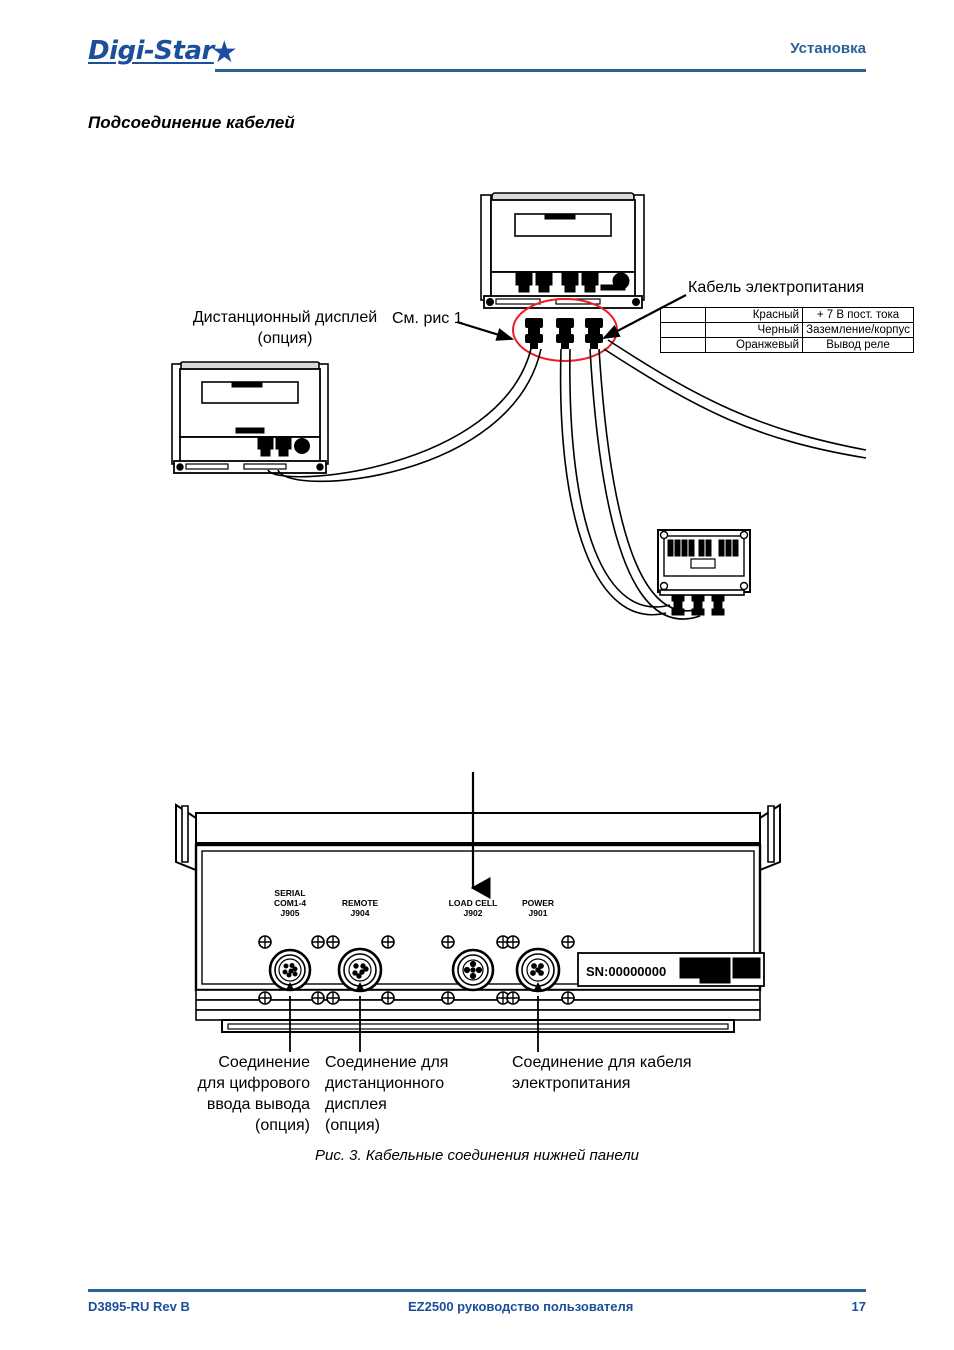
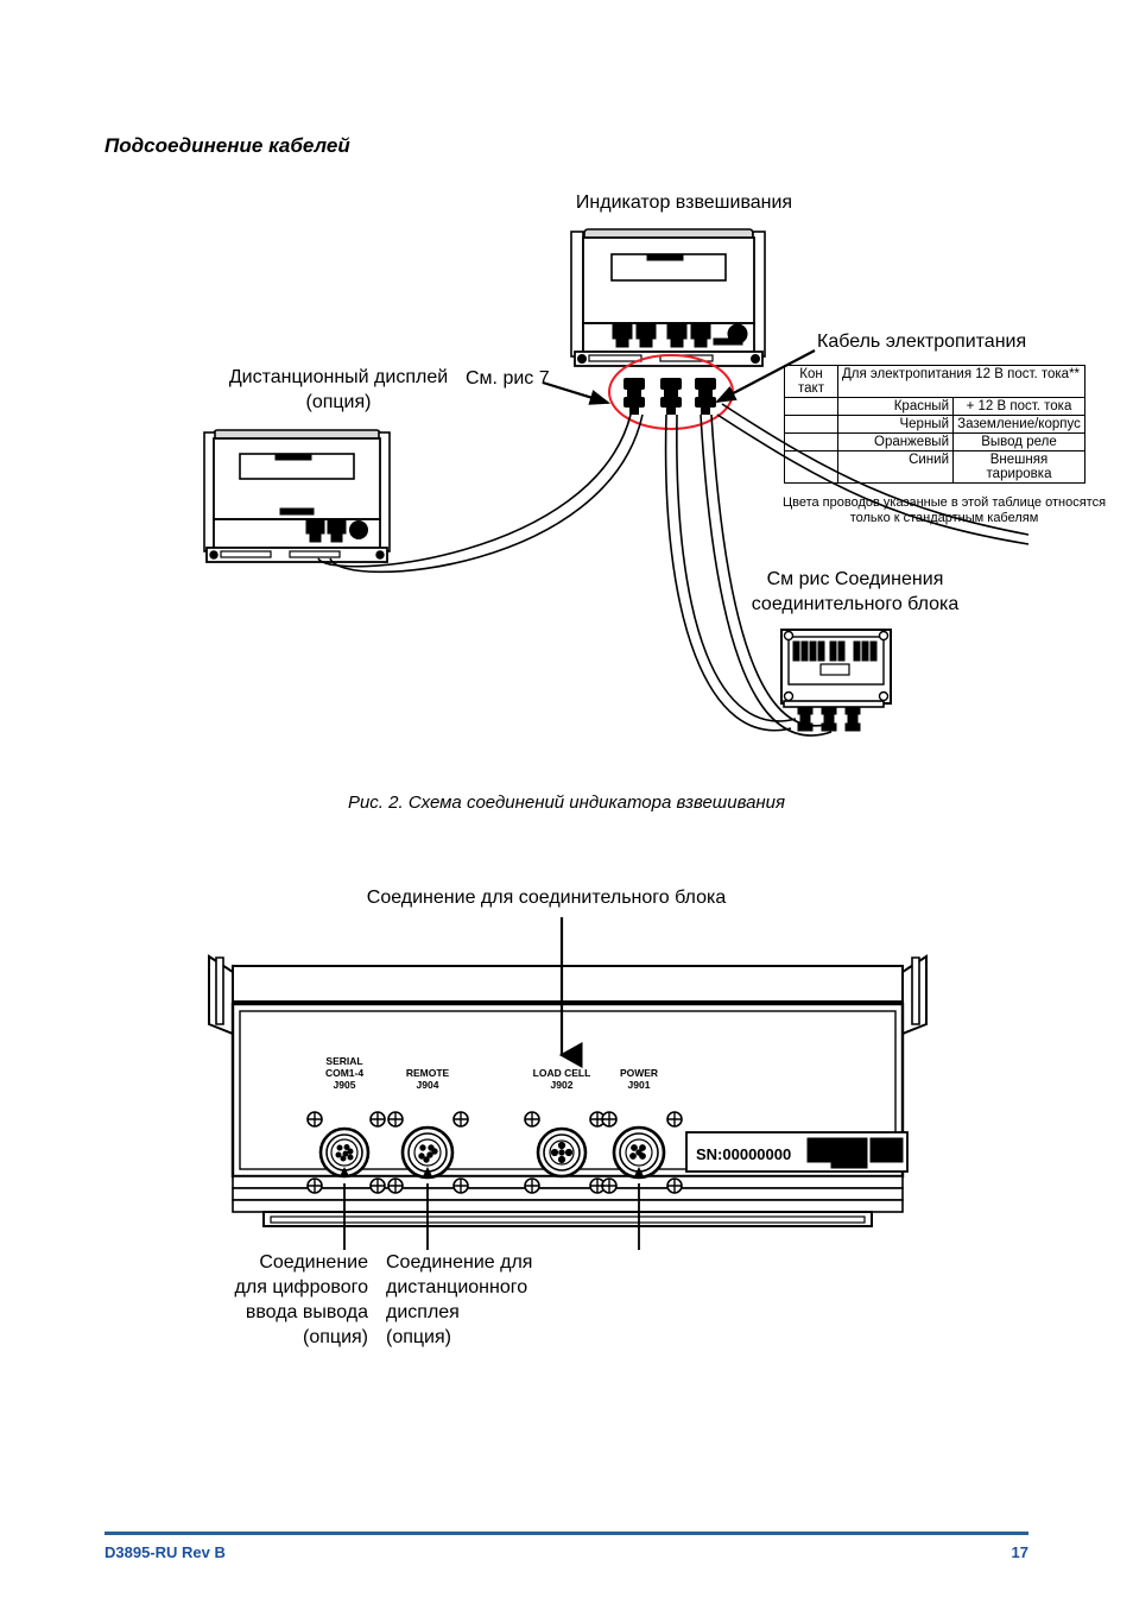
- Digi-Star
- ★
- Установка
  Подсоединение кабелей
  SERIAL
  COM1-4
  J905
  REMOTE
  J904
  LOAD CELL
  J902
  POWER
  J901
  SN:00000000
+ Индикатор взвешивания
  Дистанционный дисплей
  (опция)
- См. рис 1
+ См. рис 7
  Кабель электропитания
+ См рис Соединения
+ соединительного блока
+ Кон такт	Для электропитания 12 В пост. тока**
- 	Красный	+ 7 В пост. тока
+ 	Красный	+ 12 В пост. тока
  	Черный	Заземление/корпус
  	Оранжевый	Вывод реле
+ 	Синий	Внешняя тарировка
+ Цвета проводов указанные в этой таблице относятся только к стандартным кабелям
+ Рис. 2. Схема соединений индикатора взвешивания
+ Соединение для соединительного блока
  Соединение
  для цифрового
  ввода вывода
  (опция)
  Соединение для
  дистанционного
  дисплея
  (опция)
- Соединение для кабеля
- электропитания
- Рис. 3. Кабельные соединения нижней панели
  D3895-RU Rev B
- EZ2500 руководство пользователя
  17
